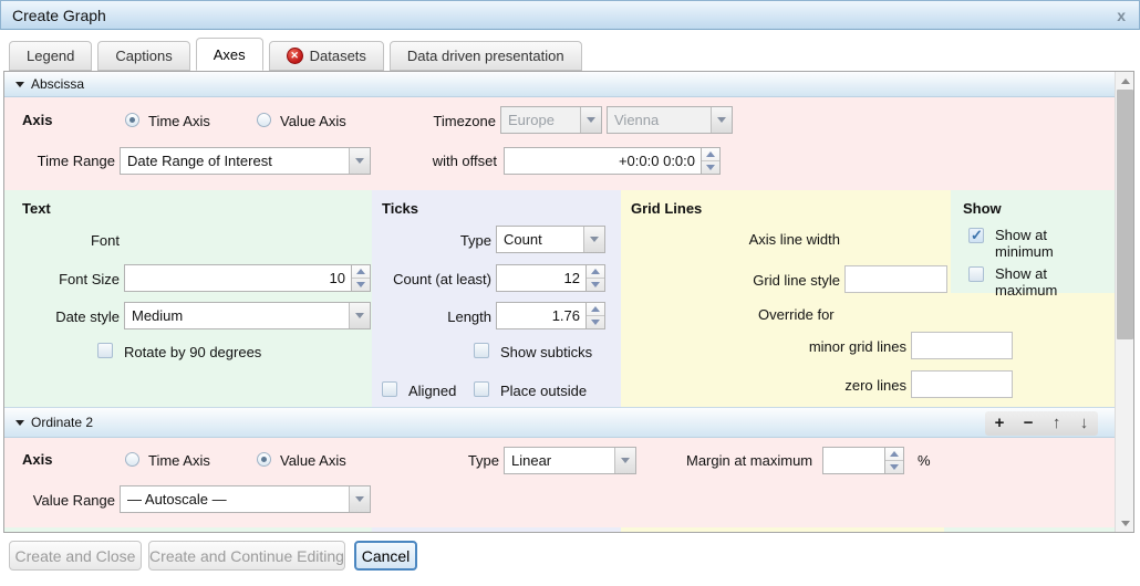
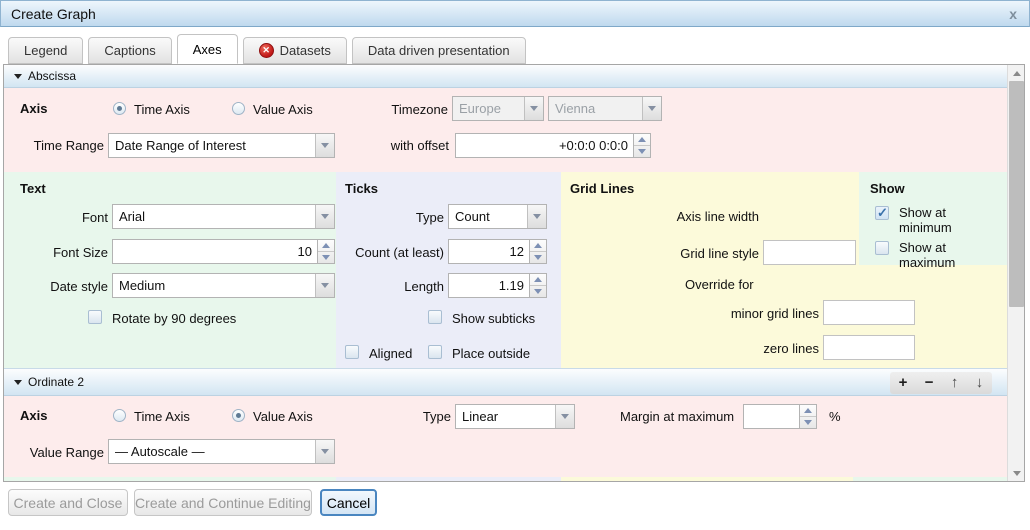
  Create Graph
  x
  Legend
  Captions
  Axes
  ✕
  Datasets
  Data driven presentation
  Abscissa
  Axis
  Time Axis
  Value Axis
  Timezone
  Europe
  Vienna
  Time Range
  Date Range of Interest
  with offset
  +0:0:0 0:0:0
  Text
  Font
+ Arial
  Font Size
  10
  Date style
  Medium
  Rotate by 90 degrees
  Ticks
  Type
  Count
  Count (at least)
  12
  Length
- 1.76
+ 1.19
  Show subticks
  Aligned
  Place outside
  Grid Lines
  Axis line width
  Grid line style
  Override for
  minor grid lines
  zero lines
  Show
  Show at minimum
  Show at maximum
  Ordinate 2
  +
  −
  ↑
  ↓
  Axis
  Time Axis
  Value Axis
  Type
  Linear
  Margin at maximum
  %
  Value Range
  — Autoscale —
  Create and Close
  Create and Continue Editing
  Cancel
